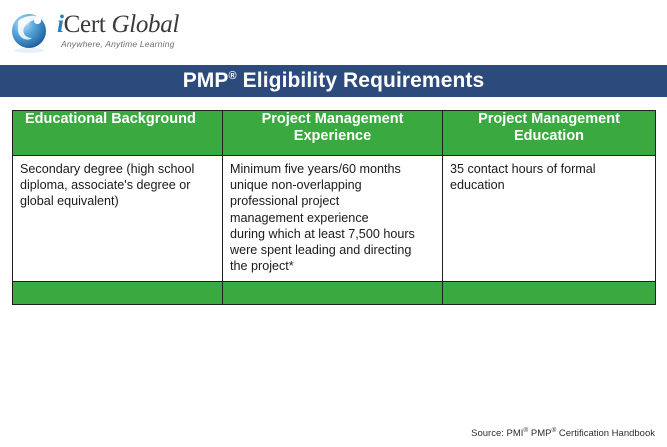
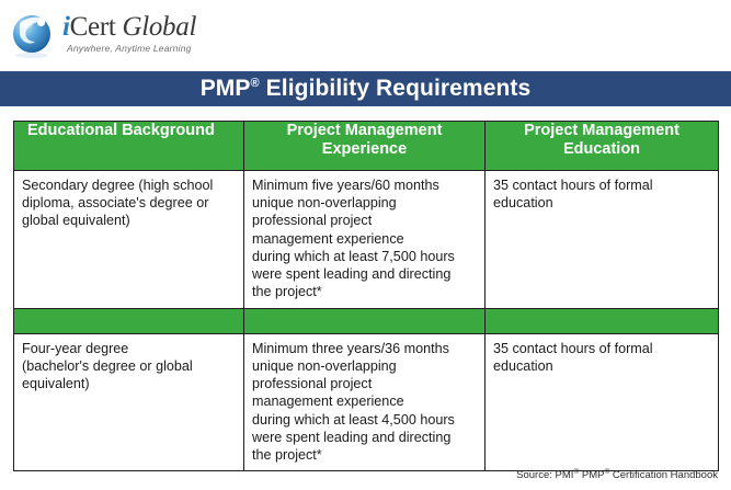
  iCert Global
  Anywhere, Anytime Learning
  PMP® Eligibility Requirements
  Educational Background	Project Management Experience	Project Management Education
  Secondary degree (high school diploma, associate's degree or global equivalent)	Minimum five years/60 months unique non-overlapping professional project management experience during which at least 7,500 hours were spent leading and directing the project*	35 contact hours of formal education
+ Four-year degree (bachelor's degree or global equivalent)	Minimum three years/36 months unique non-overlapping professional project management experience during which at least 4,500 hours were spent leading and directing the project*	35 contact hours of formal education
  Source: PMI PMP Certification Handbook
